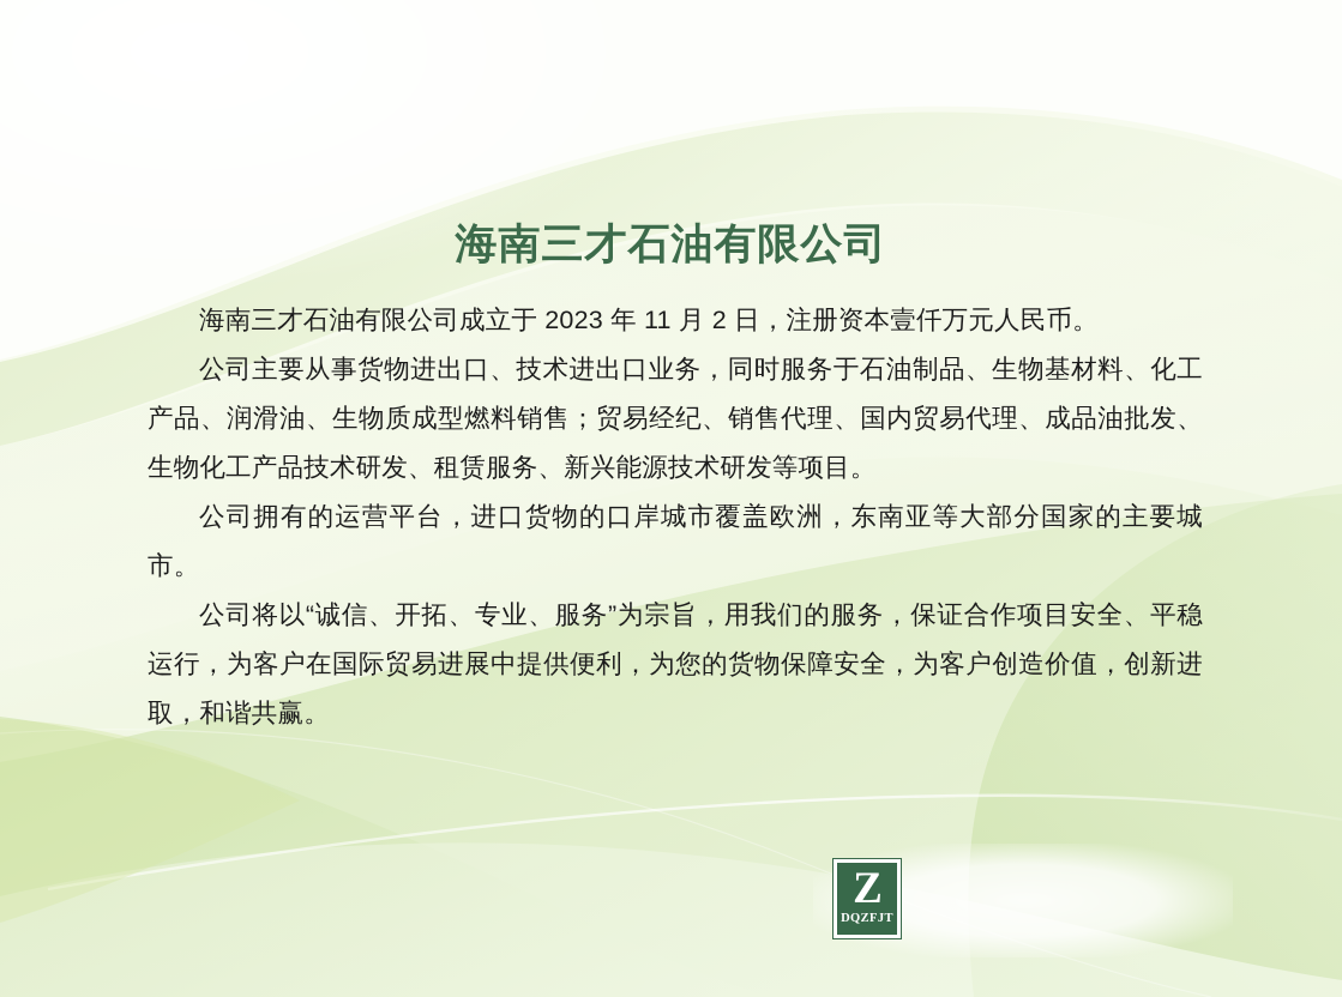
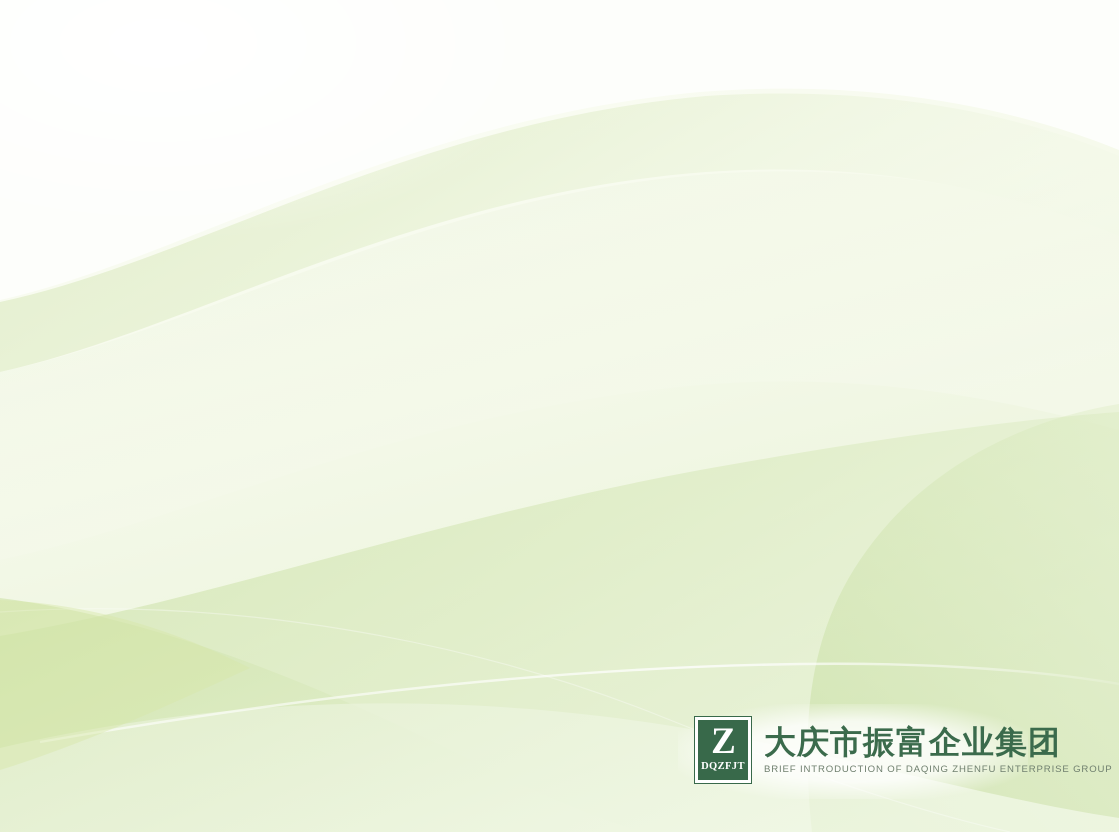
- 海南三才石油有限公司
- 海南三才石油有限公司成立于 2023 年 11 月 2 日，注册资本壹仟万元人民币。
- 公司主要从事货物进出口、技术进出口业务，同时服务于石油制品、生物基材料、化工产品、润滑油、生物质成型燃料销售；贸易经纪、销售代理、国内贸易代理、成品油批发、生物化工产品技术研发、租赁服务、新兴能源技术研发等项目。
- 公司拥有的运营平台，进口货物的口岸城市覆盖欧洲，东南亚等大部分国家的主要城市。
- 公司将以“诚信、开拓、专业、服务”为宗旨，用我们的服务，保证合作项目安全、平稳运行，为客户在国际贸易进展中提供便利，为您的货物保障安全，为客户创造价值，创新进取，和谐共赢。
  Z
  DQZFJT
+ 大庆市振富企业集团
+ BRIEF INTRODUCTION OF DAQING ZHENFU ENTERPRISE GROUP
